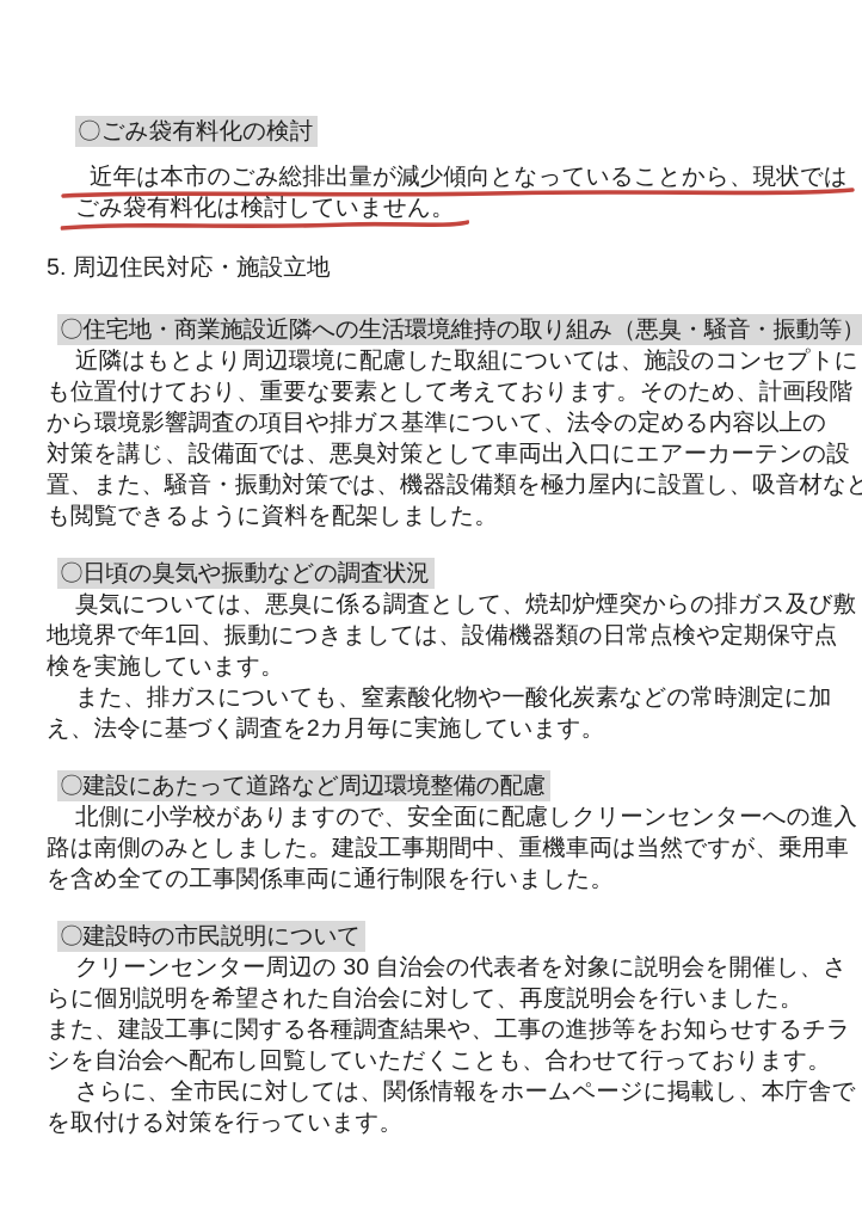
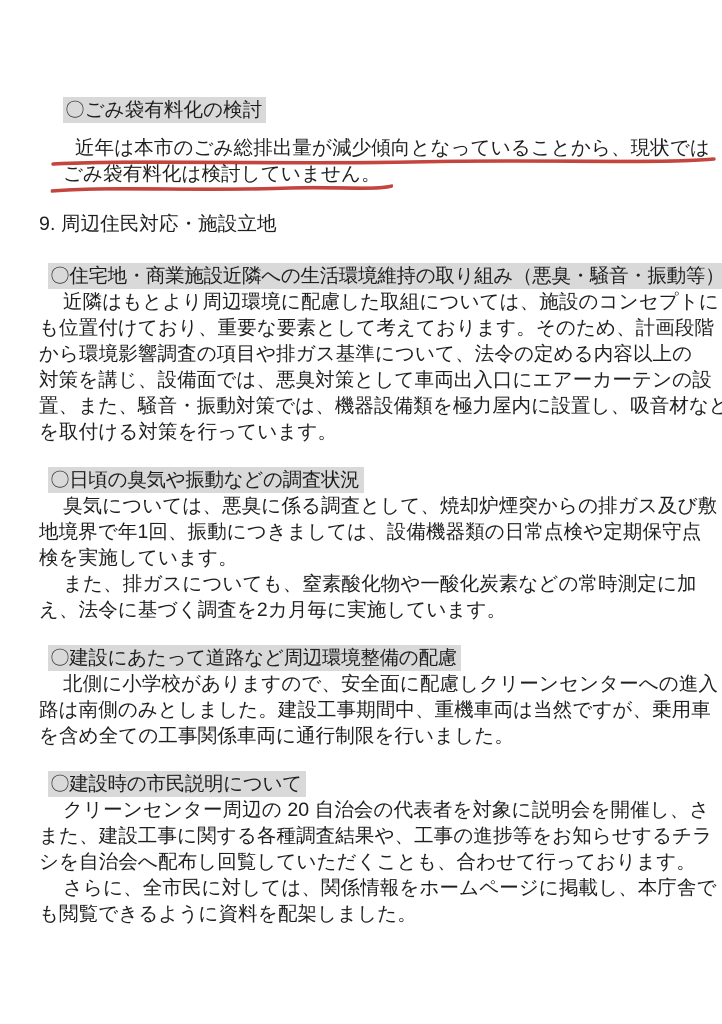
  〇ごみ袋有料化の検討
  近年は本市のごみ総排出量が減少傾向となっていることから、現状では
  ごみ袋有料化は検討していません。
- 5. 周辺住民対応・施設立地
+ 9. 周辺住民対応・施設立地
  〇住宅地・商業施設近隣への生活環境維持の取り組み（悪臭・騒音・振動等）
  近隣はもとより周辺環境に配慮した取組については、施設のコンセプトに
  も位置付けており、重要な要素として考えております。そのため、計画段階
  から環境影響調査の項目や排ガス基準について、法令の定める内容以上の
  対策を講じ、設備面では、悪臭対策として車両出入口にエアーカーテンの設
  置、また、騒音・振動対策では、機器設備類を極力屋内に設置し、吸音材など
- も閲覧できるように資料を配架しました。
+ を取付ける対策を行っています。
  〇日頃の臭気や振動などの調査状況
  臭気については、悪臭に係る調査として、焼却炉煙突からの排ガス及び敷
  地境界で年1回、振動につきましては、設備機器類の日常点検や定期保守点
  検を実施しています。
  また、排ガスについても、窒素酸化物や一酸化炭素などの常時測定に加
  え、法令に基づく調査を2カ月毎に実施しています。
  〇建設にあたって道路など周辺環境整備の配慮
  北側に小学校がありますので、安全面に配慮しクリーンセンターへの進入
  路は南側のみとしました。建設工事期間中、重機車両は当然ですが、乗用車
  を含め全ての工事関係車両に通行制限を行いました。
  〇建設時の市民説明について
- クリーンセンター周辺の 30 自治会の代表者を対象に説明会を開催し、さ
+ クリーンセンター周辺の 20 自治会の代表者を対象に説明会を開催し、さ
- らに個別説明を希望された自治会に対して、再度説明会を行いました。
  また、建設工事に関する各種調査結果や、工事の進捗等をお知らせするチラ
  シを自治会へ配布し回覧していただくことも、合わせて行っております。
  さらに、全市民に対しては、関係情報をホームページに掲載し、本庁舎で
- を取付ける対策を行っています。
+ も閲覧できるように資料を配架しました。
